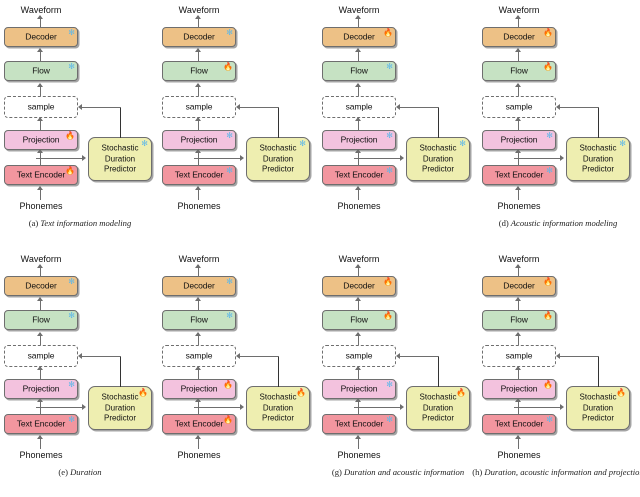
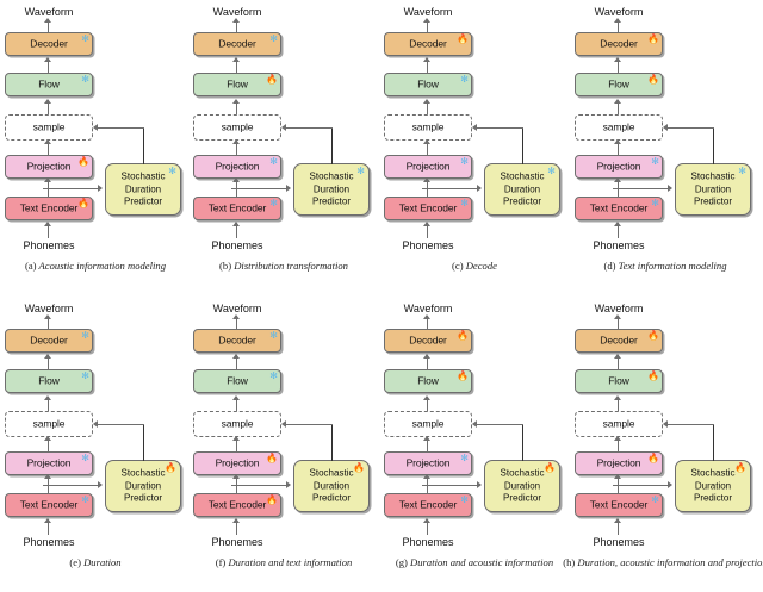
  Waveform
  Phonemes
  Decoder
  ✻
  Flow
  ✻
  sample
  Projection
  🔥
  Text Encoder
  🔥
  Stochastic
  Duration
  Predictor
  ✻
- (a) Text information modeling
+ (a) Acoustic information modeling
  Waveform
  Phonemes
  Decoder
  ✻
  Flow
  🔥
  sample
  Projection
  ✻
  Text Encoder
  ✻
  Stochastic
  Duration
  Predictor
  ✻
+ (b) Distribution transformation
  Waveform
  Phonemes
  Decoder
  🔥
  Flow
  ✻
  sample
  Projection
  ✻
  Text Encoder
  ✻
  Stochastic
  Duration
  Predictor
  ✻
+ (c) Decode
  Waveform
  Phonemes
  Decoder
  🔥
  Flow
  🔥
  sample
  Projection
  ✻
  Text Encoder
  ✻
  Stochastic
  Duration
  Predictor
  ✻
- (d) Acoustic information modeling
+ (d) Text information modeling
  Waveform
  Phonemes
  Decoder
  ✻
  Flow
  ✻
  sample
  Projection
  ✻
  Text Encoder
  ✻
  Stochastic
  Duration
  Predictor
  🔥
  (e) Duration
  Waveform
  Phonemes
  Decoder
  ✻
  Flow
  ✻
  sample
  Projection
  🔥
  Text Encoder
  🔥
  Stochastic
  Duration
  Predictor
  🔥
+ (f) Duration and text information
  Waveform
  Phonemes
  Decoder
  🔥
  Flow
  🔥
  sample
  Projection
  ✻
  Text Encoder
  ✻
  Stochastic
  Duration
  Predictor
  🔥
  (g) Duration and acoustic information
  Waveform
  Phonemes
  Decoder
  🔥
  Flow
  🔥
  sample
  Projection
  🔥
  Text Encoder
  ✻
  Stochastic
  Duration
  Predictor
  🔥
  (h) Duration, acoustic information and projectio
